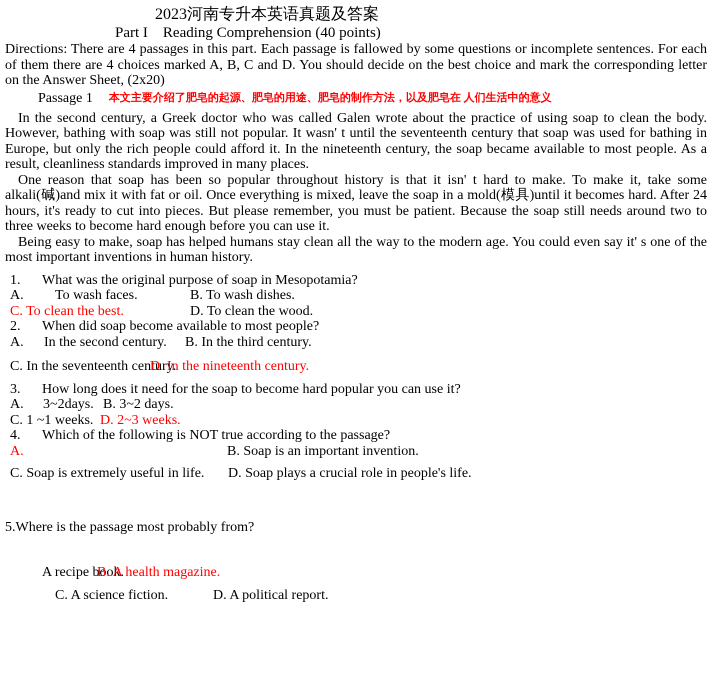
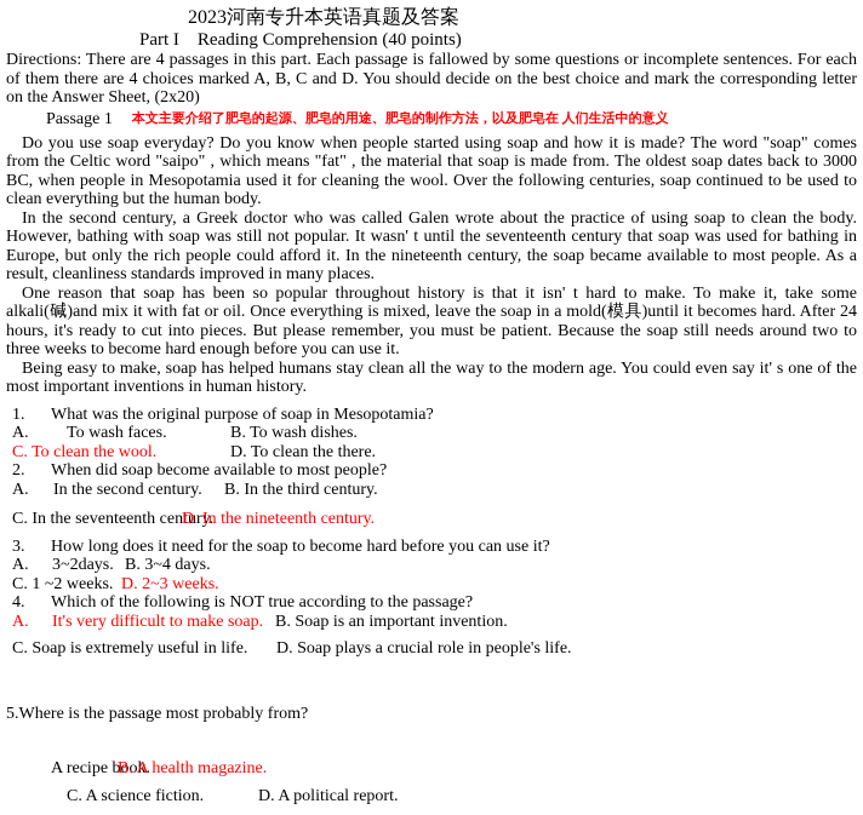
  2023河南专升本英语真题及答案
  Part I Reading Comprehension (40 points)
  Directions: There are 4 passages in this part. Each passage is fallowed by some questions or incomplete sentences. For each of them there are 4 choices marked A, B, C and D. You should decide on the best choice and mark the corresponding letter on the Answer Sheet, (2x20)
  Passage 1 本文主要介绍了肥皂的起源、肥皂的用途、肥皂的制作方法，以及肥皂在 人们生活中的意义
+ Do you use soap everyday? Do you know when people started using soap and how it is made? The word "soap" comes from the Celtic word "saipo" , which means "fat" , the material that soap is made from. The oldest soap dates back to 3000 BC, when people in Mesopotamia used it for cleaning the wool. Over the following centuries, soap continued to be used to clean everything but the human body.
  In the second century, a Greek doctor who was called Galen wrote about the practice of using soap to clean the body. However, bathing with soap was still not popular. It wasn' t until the seventeenth century that soap was used for bathing in Europe, but only the rich people could afford it. In the nineteenth century, the soap became available to most people. As a result, cleanliness standards improved in many places.
  One reason that soap has been so popular throughout history is that it isn' t hard to make. To make it, take some alkali(碱)and mix it with fat or oil. Once everything is mixed, leave the soap in a mold(模具)until it becomes hard. After 24 hours, it's ready to cut into pieces. But please remember, you must be patient. Because the soap still needs around two to three weeks to become hard enough before you can use it.
  Being easy to make, soap has helped humans stay clean all the way to the modern age. You could even say it' s one of the most important inventions in human history.
  1.
  What was the original purpose of soap in Mesopotamia?
  A.
  To wash faces.
  B. To wash dishes.
- C. To clean the best.
+ C. To clean the wool.
- D. To clean the wood.
+ D. To clean the there.
  2.
  When did soap become available to most people?
  A.
  In the second century.
  B. In the third century.
  C. In the seventeenth century.
  D
  In the nineteenth century.
  3.
- How long does it need for the soap to become hard popular you can use it?
+ How long does it need for the soap to become hard before you can use it?
  A.
  3~2days.
- B. 3~2 days.
+ B. 3~4 days.
- C. 1 ~1 weeks.
+ C. 1 ~2 weeks.
  D. 2~3 weeks.
  4.
  Which of the following is NOT true according to the passage?
  A.
+ It's very difficult to make soap.
  B. Soap is an important invention.
  C. Soap is extremely useful in life.
  D. Soap plays a crucial role in people's life.
  5.Where is the passage most probably from?
  A recipe book.
  B. A health magazine.
  C. A science fiction.
  D. A political report.
